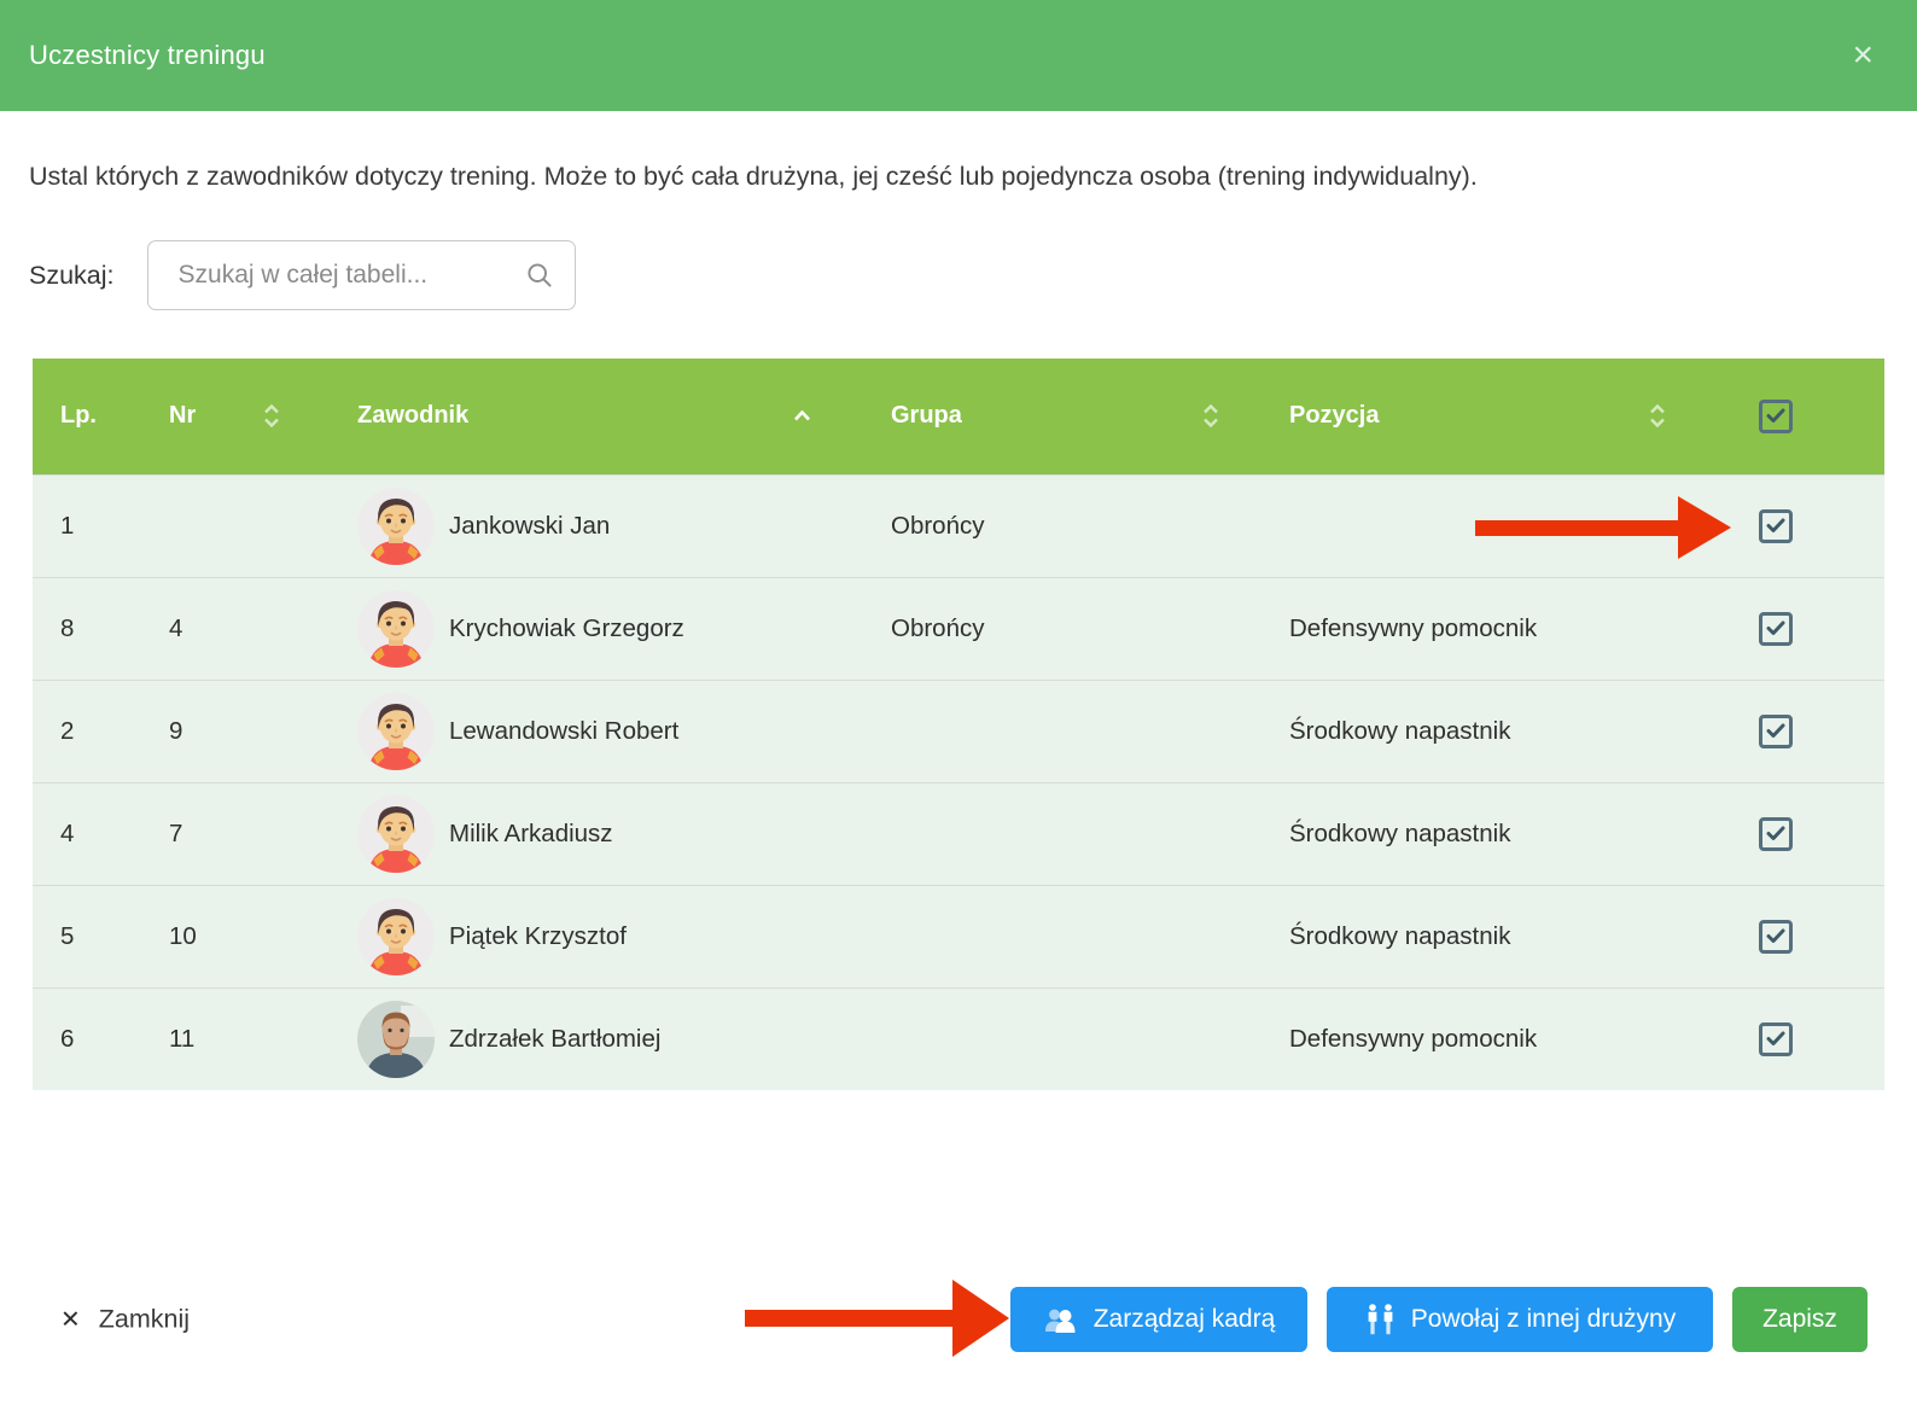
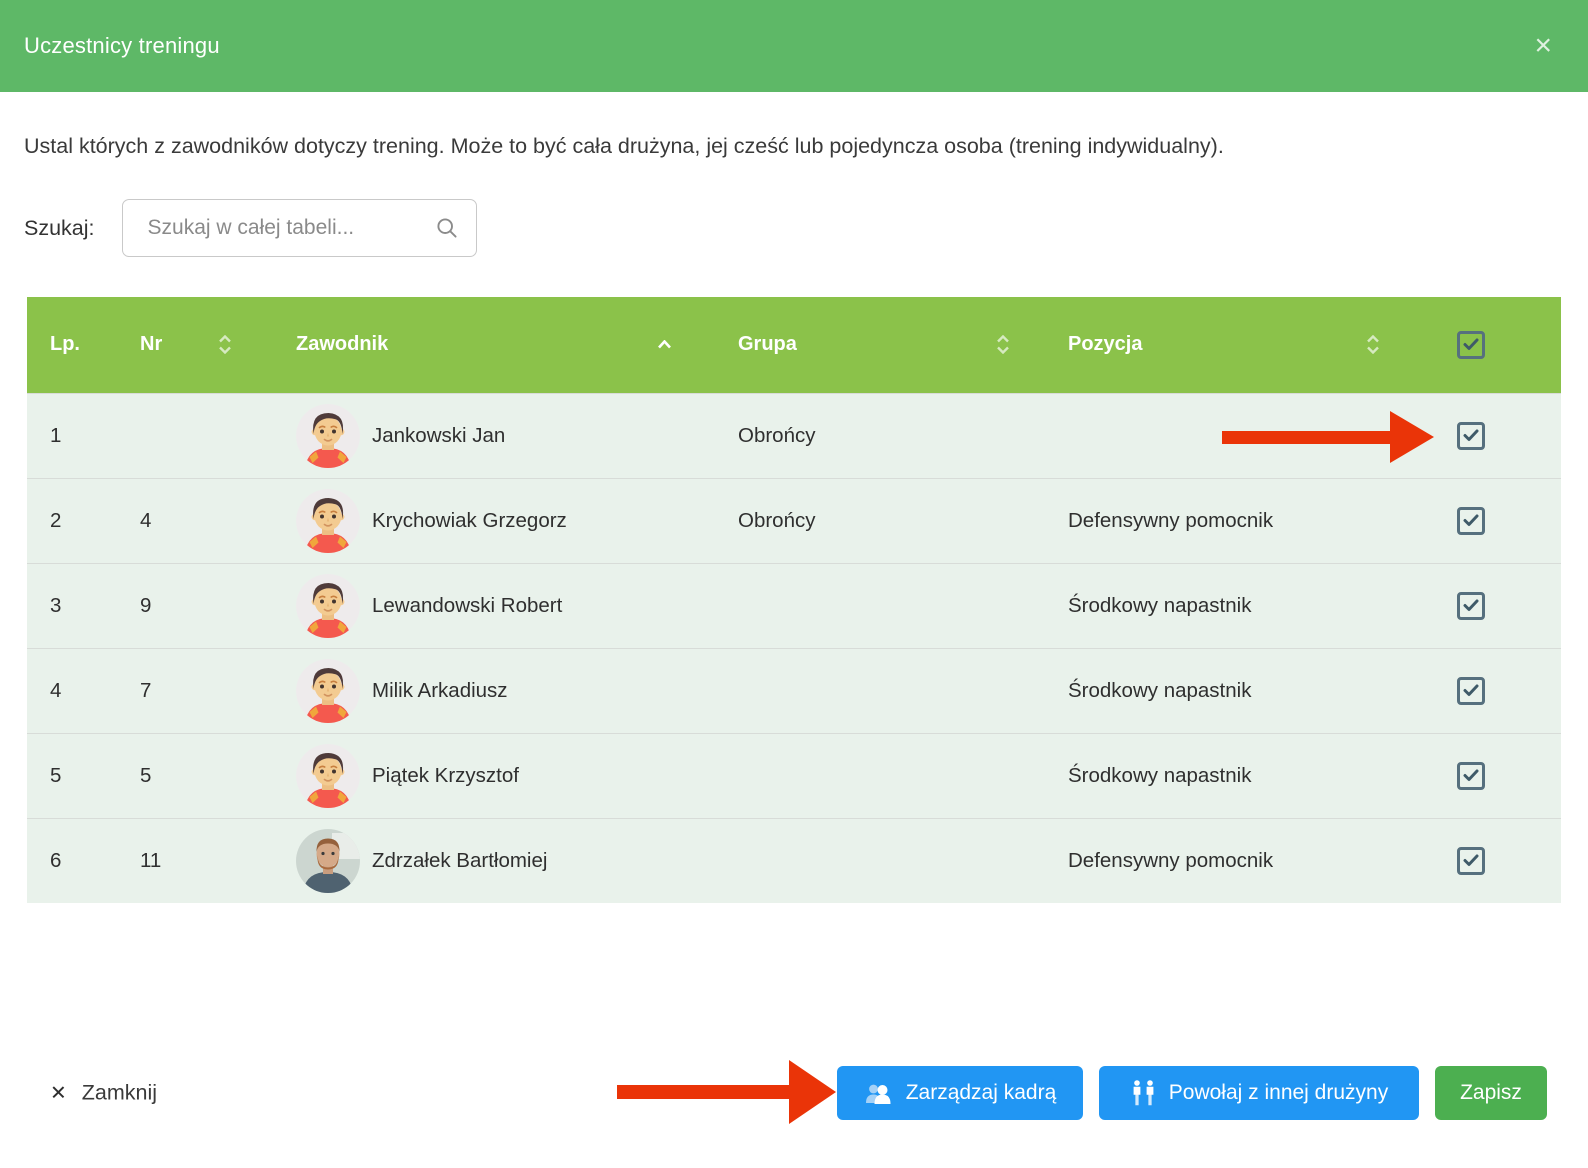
  Uczestnicy treningu
  ×
  Ustal których z zawodników dotyczy trening. Może to być cała drużyna, jej cześć lub pojedyncza osoba (trening indywidualny).
  Szukaj:
  Szukaj w całej tabeli...
  Lp.	Nr	Zawodnik	Grupa	Pozycja
  1		Jankowski Jan	Obrońcy
- 8	4	Krychowiak Grzegorz	Obrońcy	Defensywny pomocnik
+ 2	4	Krychowiak Grzegorz	Obrońcy	Defensywny pomocnik
- 2	9	Lewandowski Robert		Środkowy napastnik
+ 3	9	Lewandowski Robert		Środkowy napastnik
  4	7	Milik Arkadiusz		Środkowy napastnik
- 5	10	Piątek Krzysztof		Środkowy napastnik
+ 5	5	Piątek Krzysztof		Środkowy napastnik
  6	11	Zdrzałek Bartłomiej		Defensywny pomocnik
  ✕
  Zamknij
  Zarządzaj kadrą
  Powołaj z innej drużyny
  Zapisz
